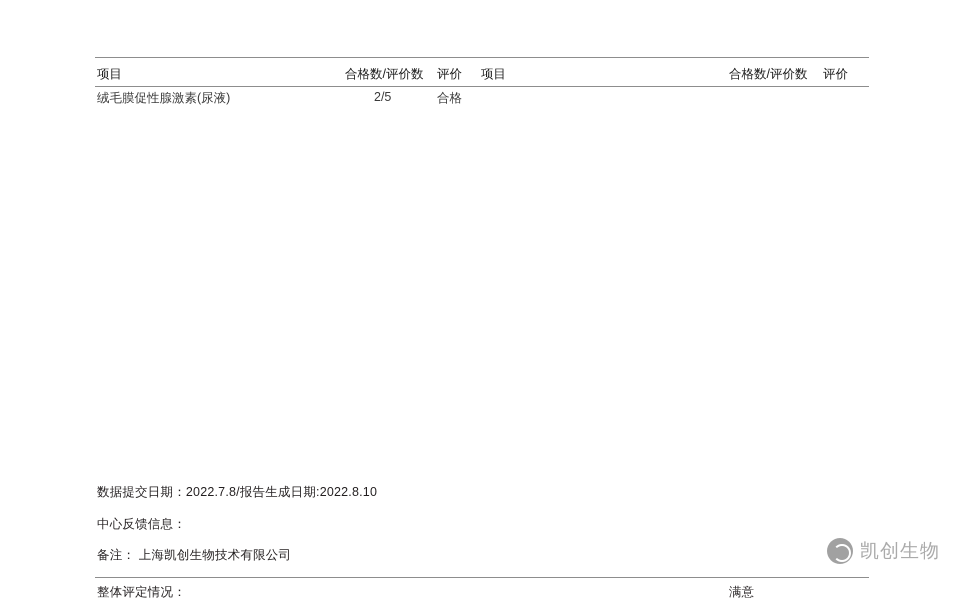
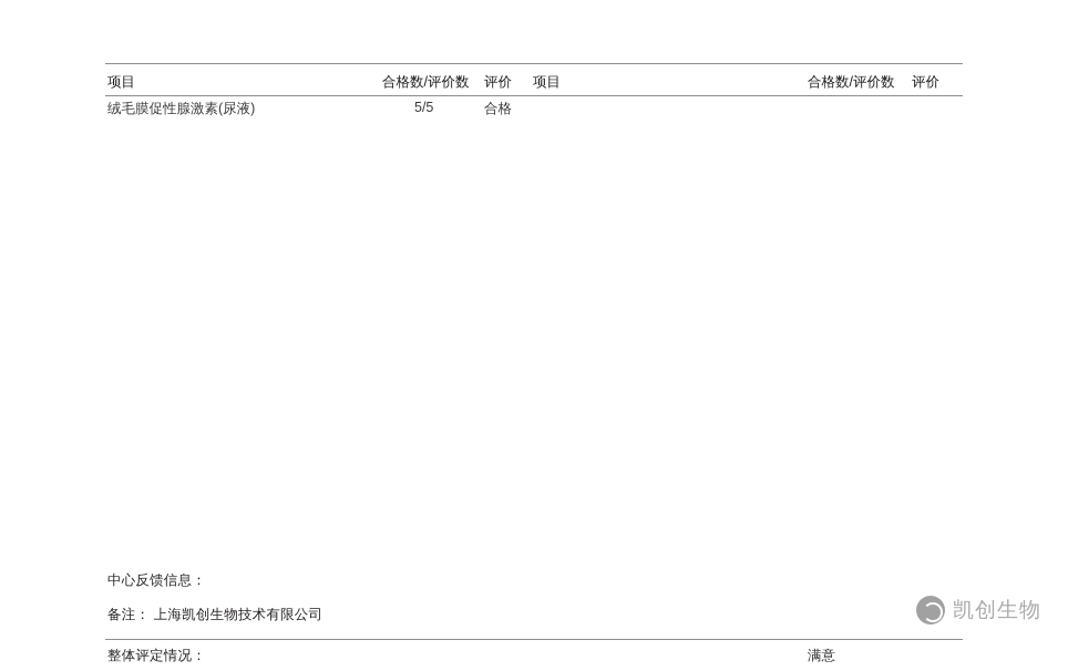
  项目
  合格数/评价数
  评价
  项目
  合格数/评价数
  评价
  绒毛膜促性腺激素(尿液)
- 2/5
+ 5/5
  合格
- 数据提交日期：2022.7.8/报告生成日期:2022.8.10
  中心反馈信息：
  备注： 上海凯创生物技术有限公司
  整体评定情况：
  满意
  凯创生物
